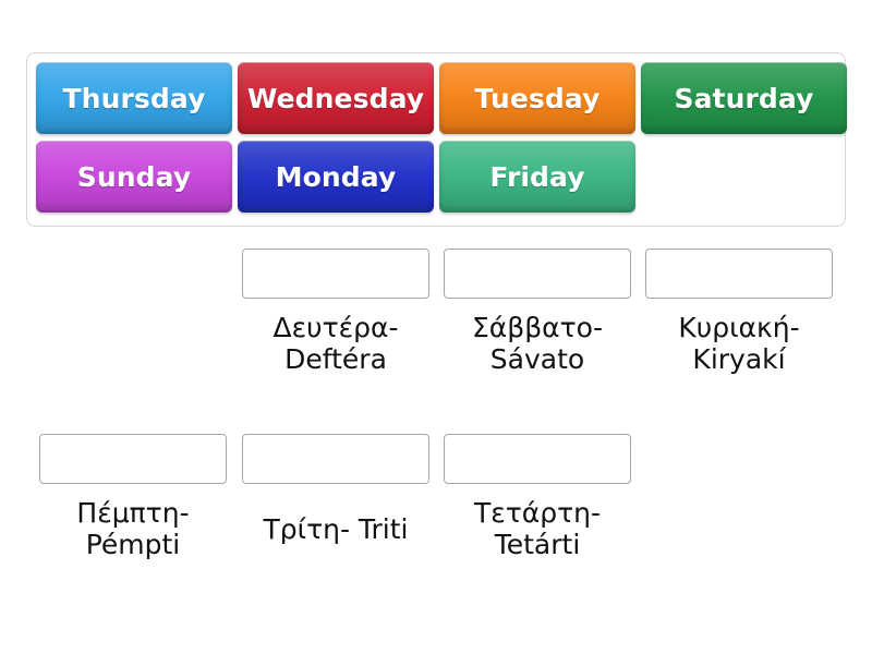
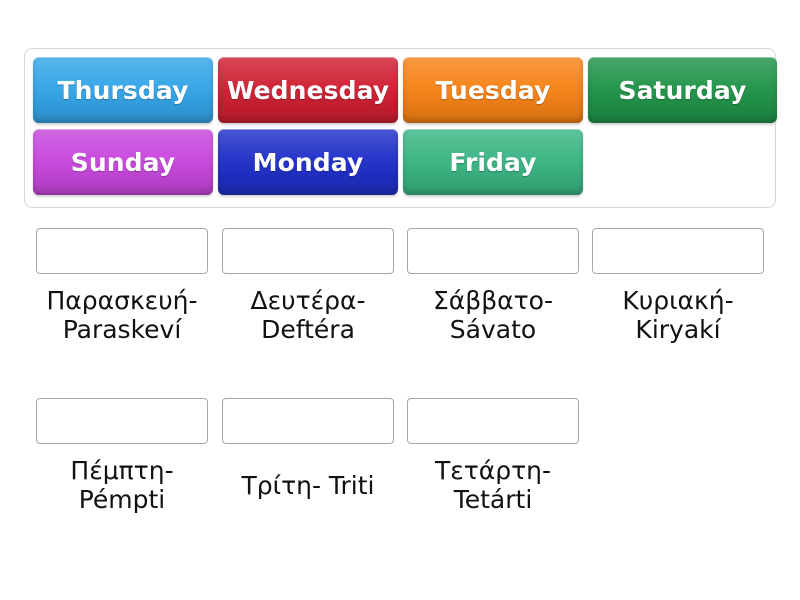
  Thursday
  Wednesday
  Tuesday
  Saturday
  Sunday
  Monday
  Friday
+ Παρασκευή-Paraskeví
  Δευτέρα-Deftéra
  Σάββατο-Sávato
  Κυριακή-Kiryakí
  Πέμπτη-Pémpti
  Τρίτη- Triti
  Τετάρτη-Tetárti
